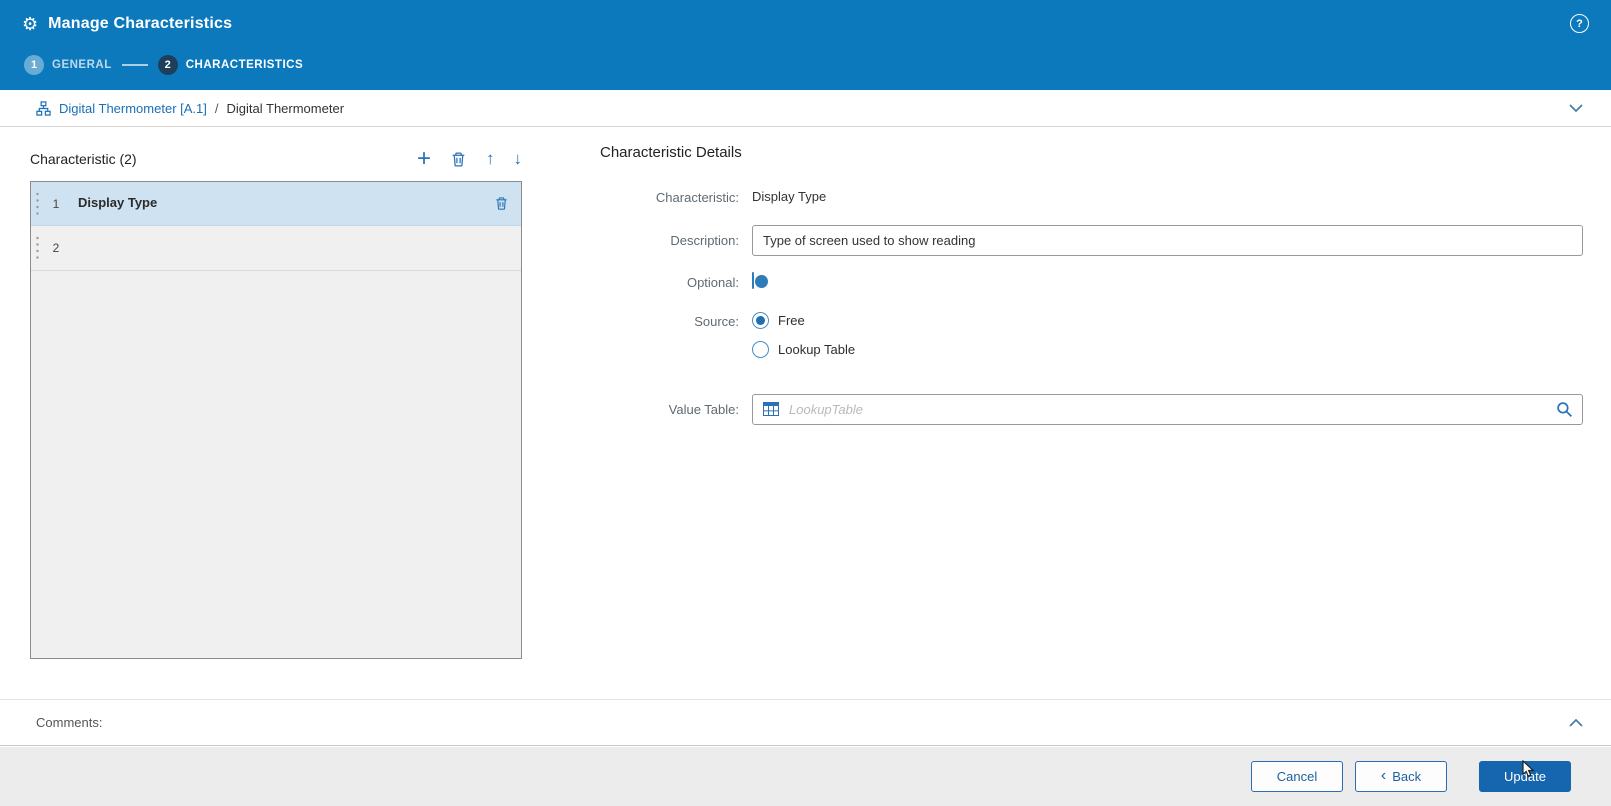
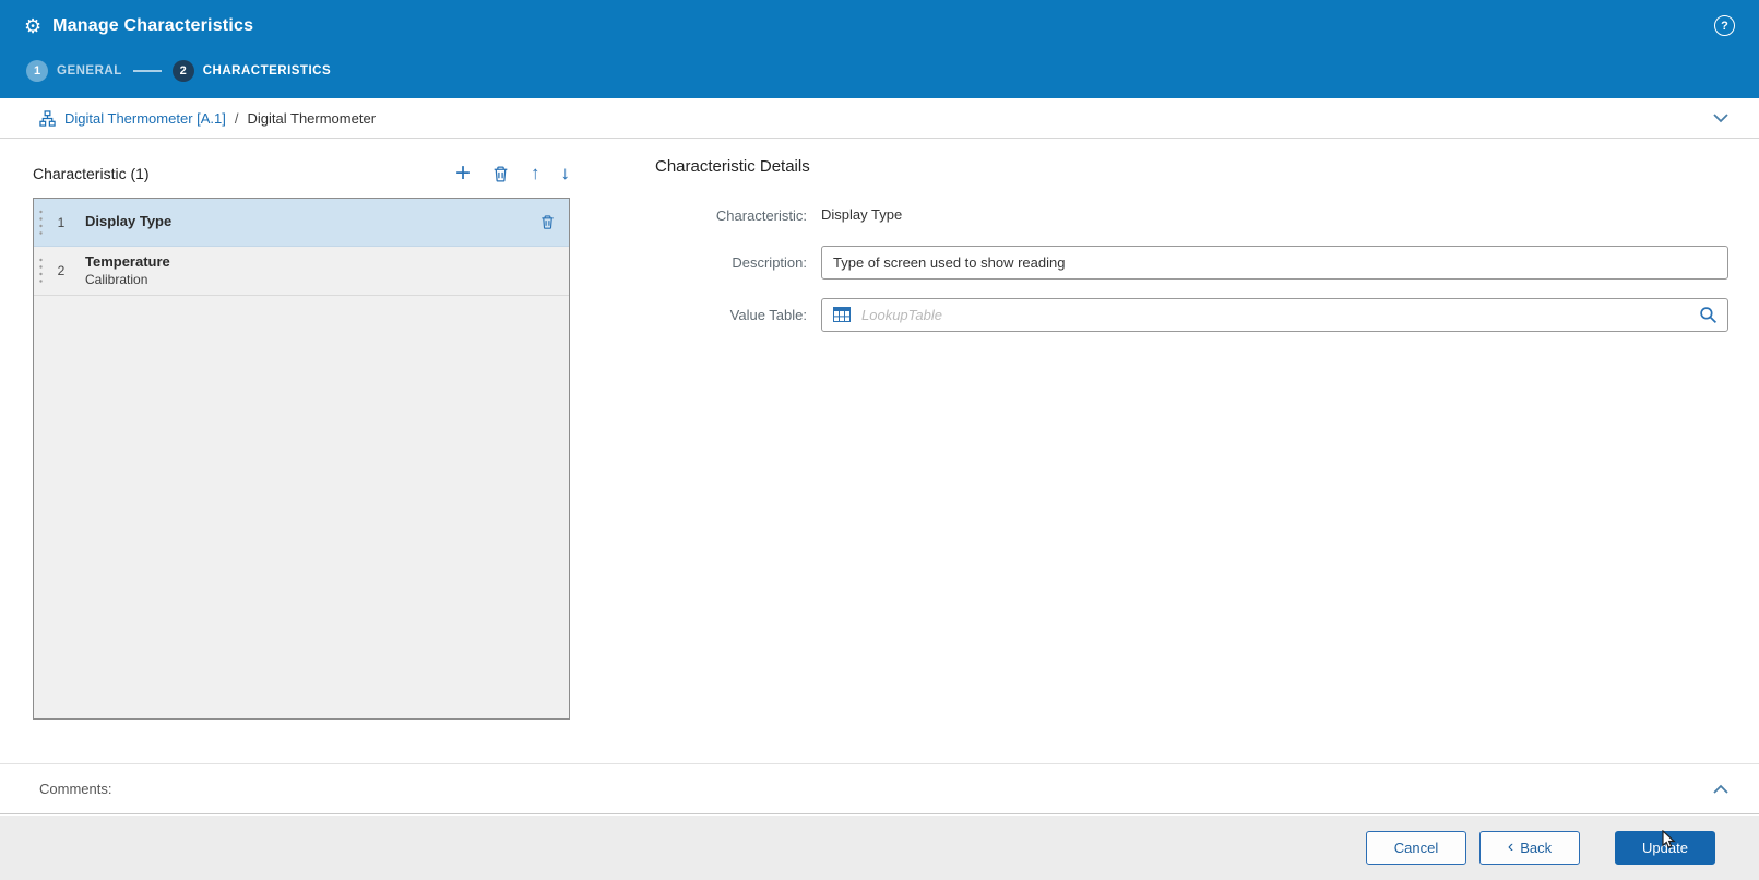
  ⚙
  Manage Characteristics
  ?
  1
  GENERAL
  2
  CHARACTERISTICS
  Digital Thermometer [A.1]
  /
  Digital Thermometer
- Characteristic (2)
+ Characteristic (1)
  +
  ↑
  ↓
  1
  Display Type
  2
+ Temperature
+ Calibration
  Characteristic Details
  Characteristic:
  Display Type
  Description:
  Type of screen used to show reading
- Optional:
- Source:
- Free
- Lookup Table
  Value Table:
  LookupTable
  Comments:
  Cancel
  ‹
  Back
  Update
